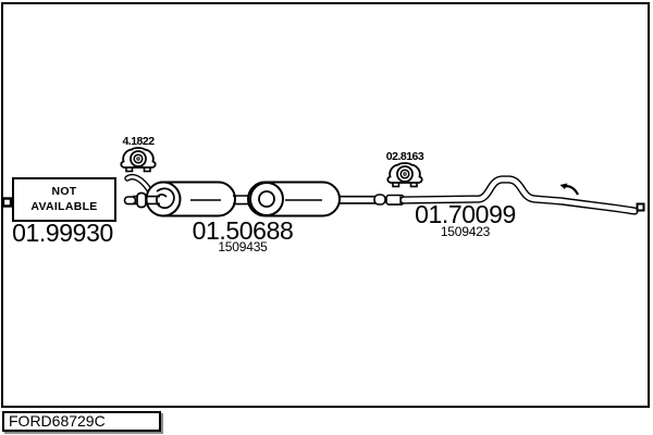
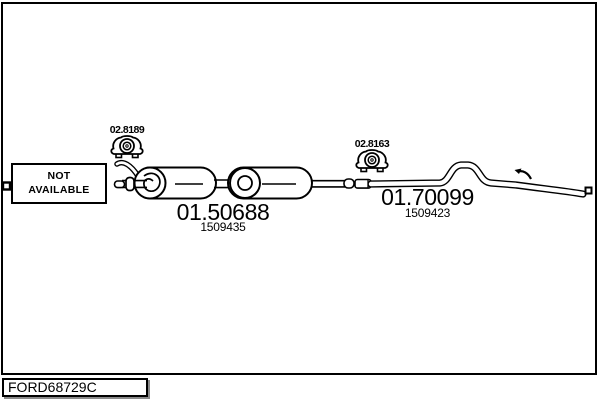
  NOT
  AVAILABLE
- 01.99930
  01.50688
  1509435
  01.70099
  1509423
- 4.1822
+ 02.8189
  02.8163
  FORD68729C
